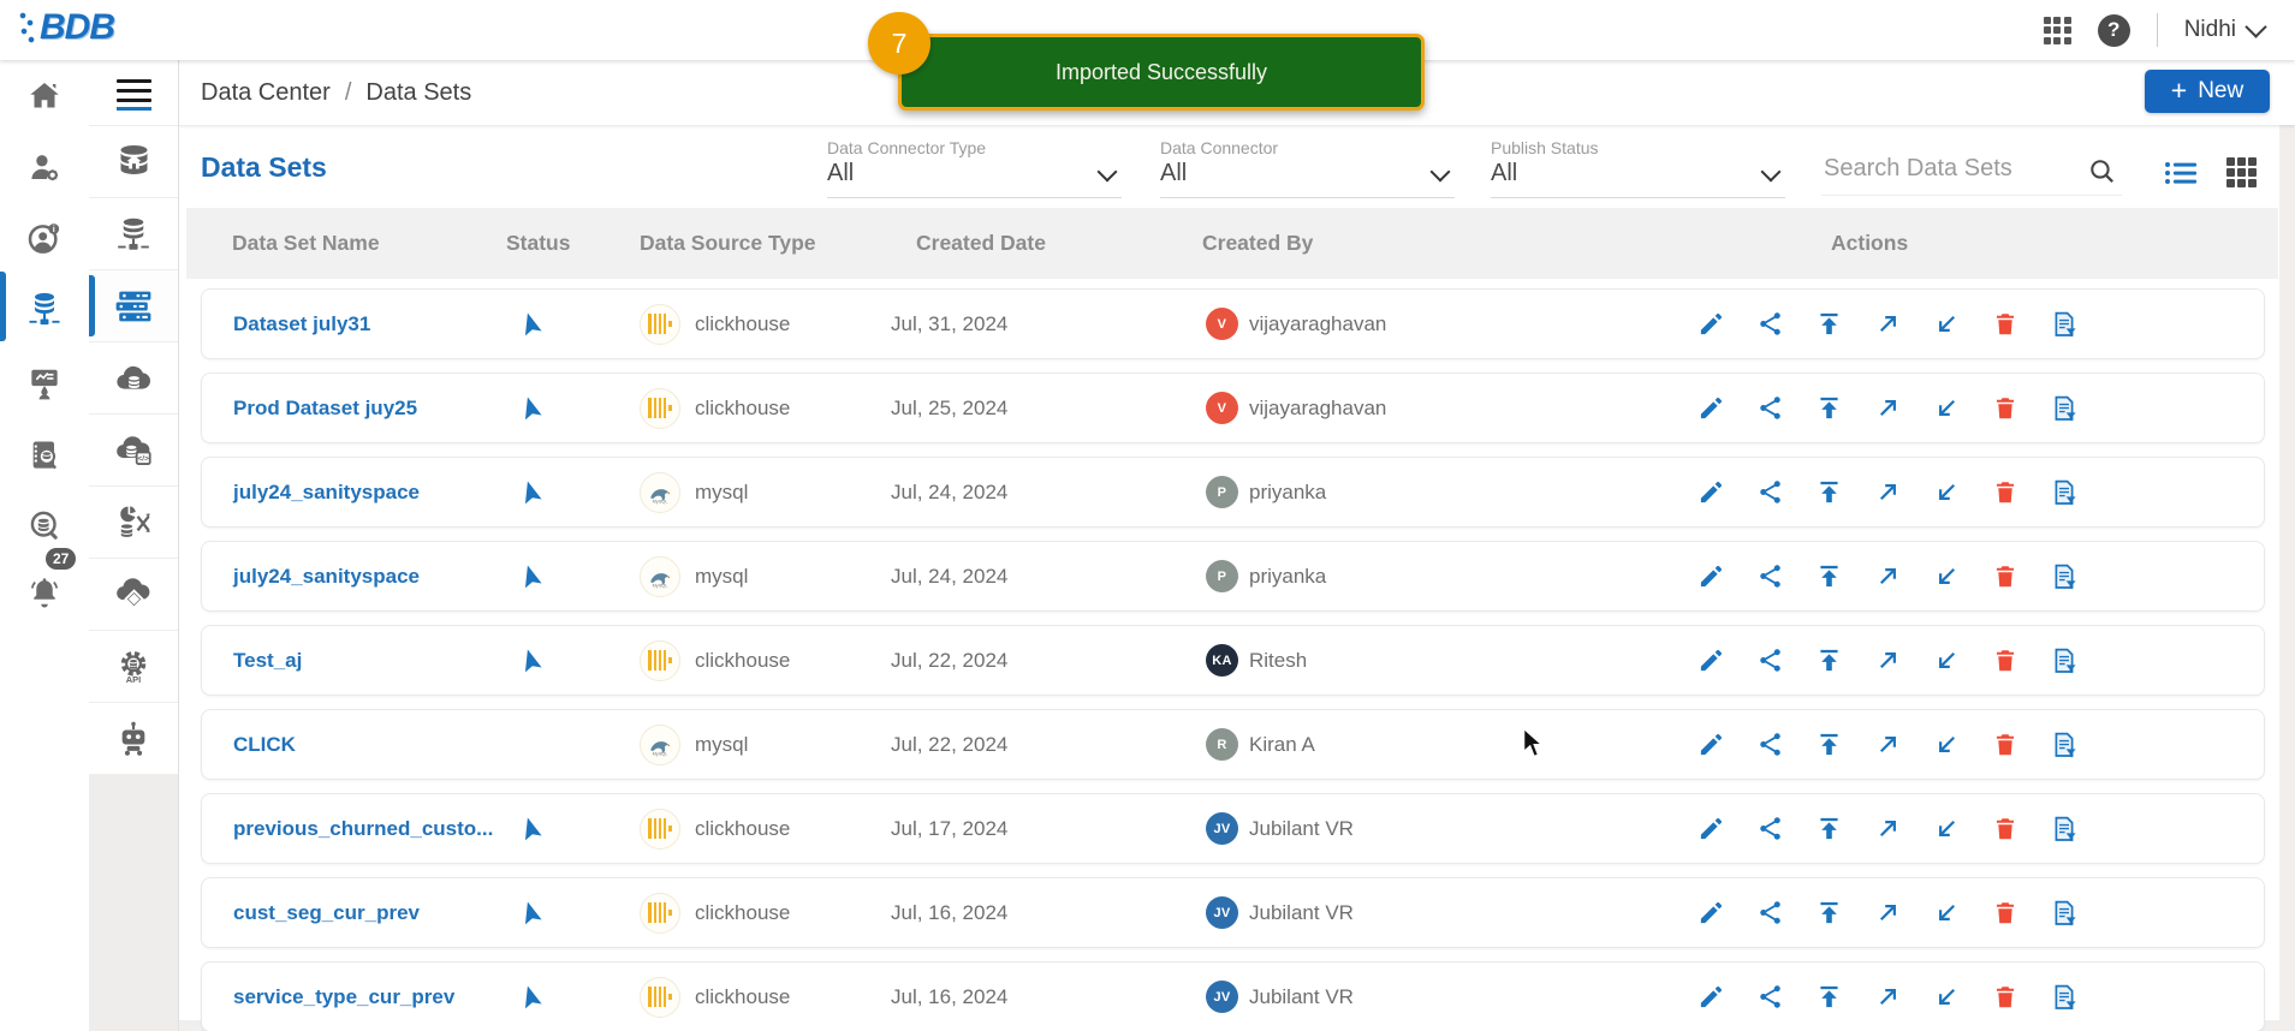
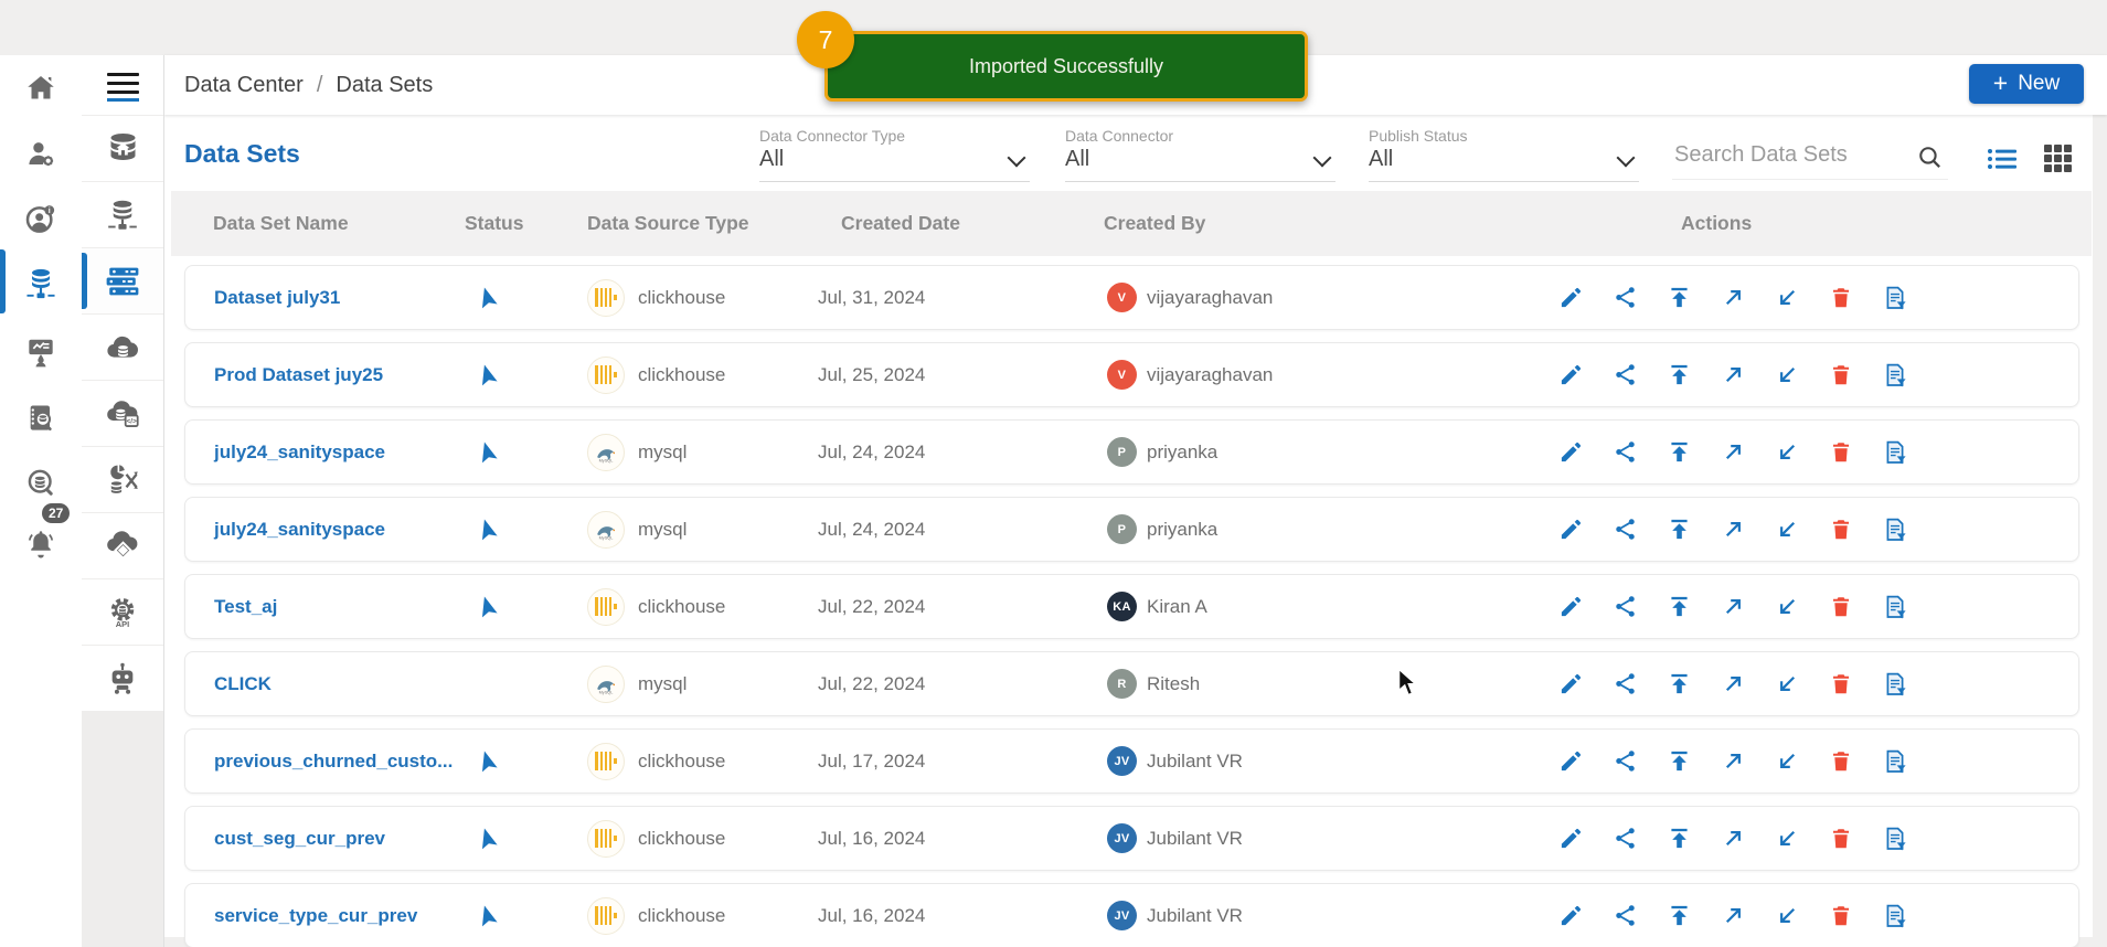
- BDB
- ?
- Nidhi
  Imported Successfully
  7
  Data Center
  /
  Data Sets
  +
  New
  i
  27
  API
  Data Sets
  Data Connector Type
  All
  Data Connector
  All
  Publish Status
  All
  Search Data Sets
  Data Set Name
  Status
  Data Source Type
  Created Date
  Created By
  Actions
  Dataset july31
  clickhouse
  Jul, 31, 2024
  V
  vijayaraghavan
  Prod Dataset juy25
  clickhouse
  Jul, 25, 2024
  V
  vijayaraghavan
  july24_sanityspace
  mysql
  Jul, 24, 2024
  P
  priyanka
  july24_sanityspace
  mysql
  Jul, 24, 2024
  P
  priyanka
  Test_aj
  clickhouse
  Jul, 22, 2024
  KA
- Ritesh
+ Kiran A
  CLICK
  mysql
  Jul, 22, 2024
  R
- Kiran A
+ Ritesh
  previous_churned_custo...
  clickhouse
  Jul, 17, 2024
  JV
  Jubilant VR
  cust_seg_cur_prev
  clickhouse
  Jul, 16, 2024
  JV
  Jubilant VR
  service_type_cur_prev
  clickhouse
  Jul, 16, 2024
  JV
  Jubilant VR
